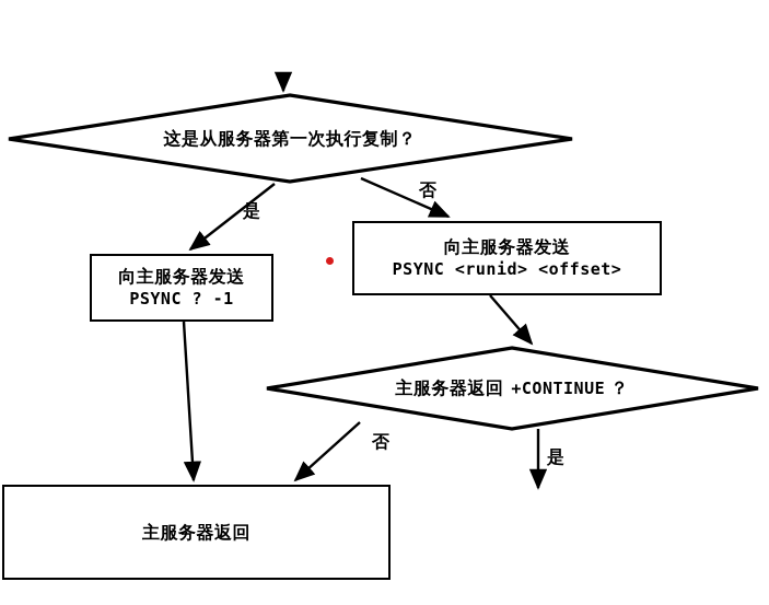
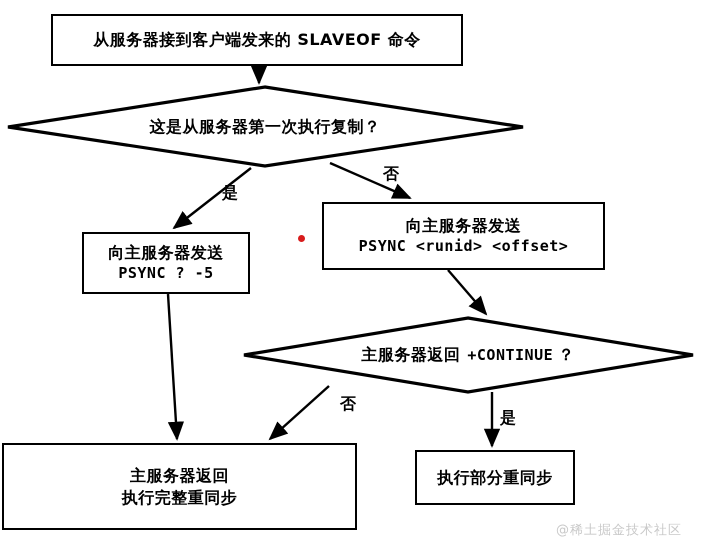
+ 从服务器接到客户端发来的 SLAVEOF 命令
  这是从服务器第一次执行复制？
  是
  否
  向主服务器发送
- PSYNC ? -1
+ PSYNC ? -5
  向主服务器发送
  PSYNC <runid> <offset>
  主服务器返回 +CONTINUE ？
  否
  是
  主服务器返回
+ 执行完整重同步
+ 执行部分重同步
+ @稀土掘金技术社区
